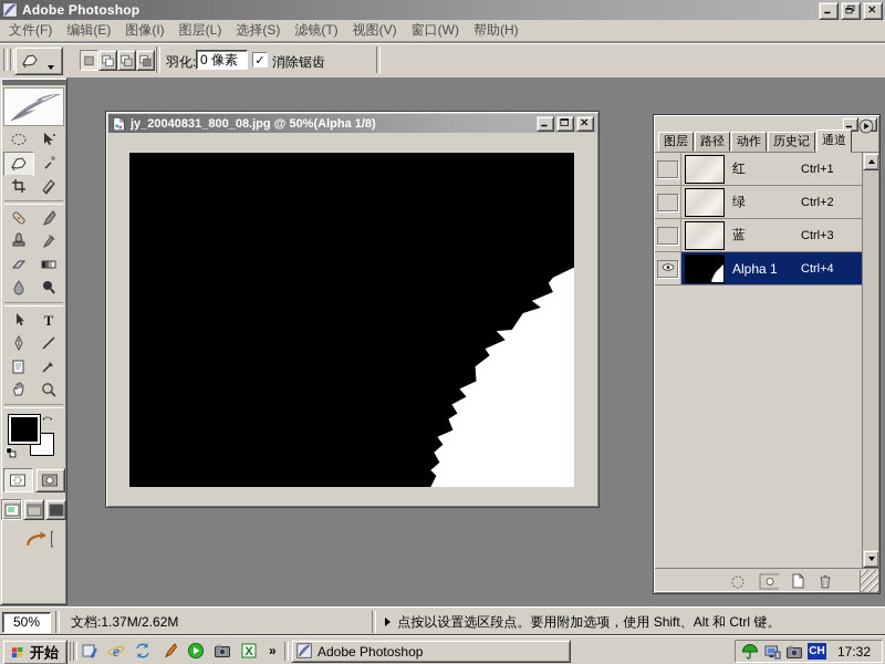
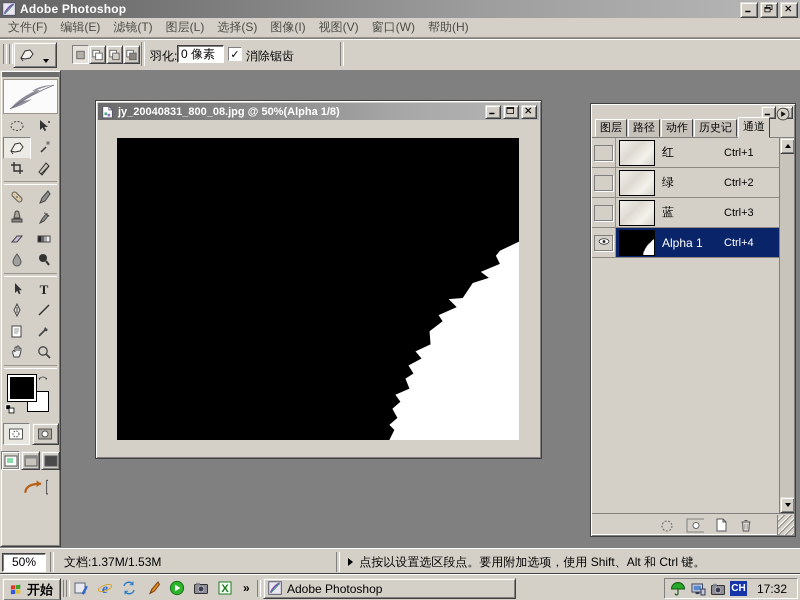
  Adobe Photoshop
  文件(F)
  编辑(E)
- 图像(I)
+ 滤镜(T)
  图层(L)
  选择(S)
- 滤镜(T)
+ 图像(I)
  视图(V)
  窗口(W)
  帮助(H)
  羽化:
  0 像素
  ✓
  消除锯齿
  T
  jy_20040831_800_08.jpg @ 50%(Alpha 1/8)
  图层
  路径
  动作
  历史记
  通道
  红
  Ctrl+1
  绿
  Ctrl+2
  蓝
  Ctrl+3
  Alpha 1
  Ctrl+4
  50%
- 文档:1.37M/2.62M
+ 文档:1.37M/1.53M
  点按以设置选区段点。要用附加选项，使用 Shift、Alt 和 Ctrl 键。
  开始
  e
  X
  »
  Adobe Photoshop
  CH
  17:32
